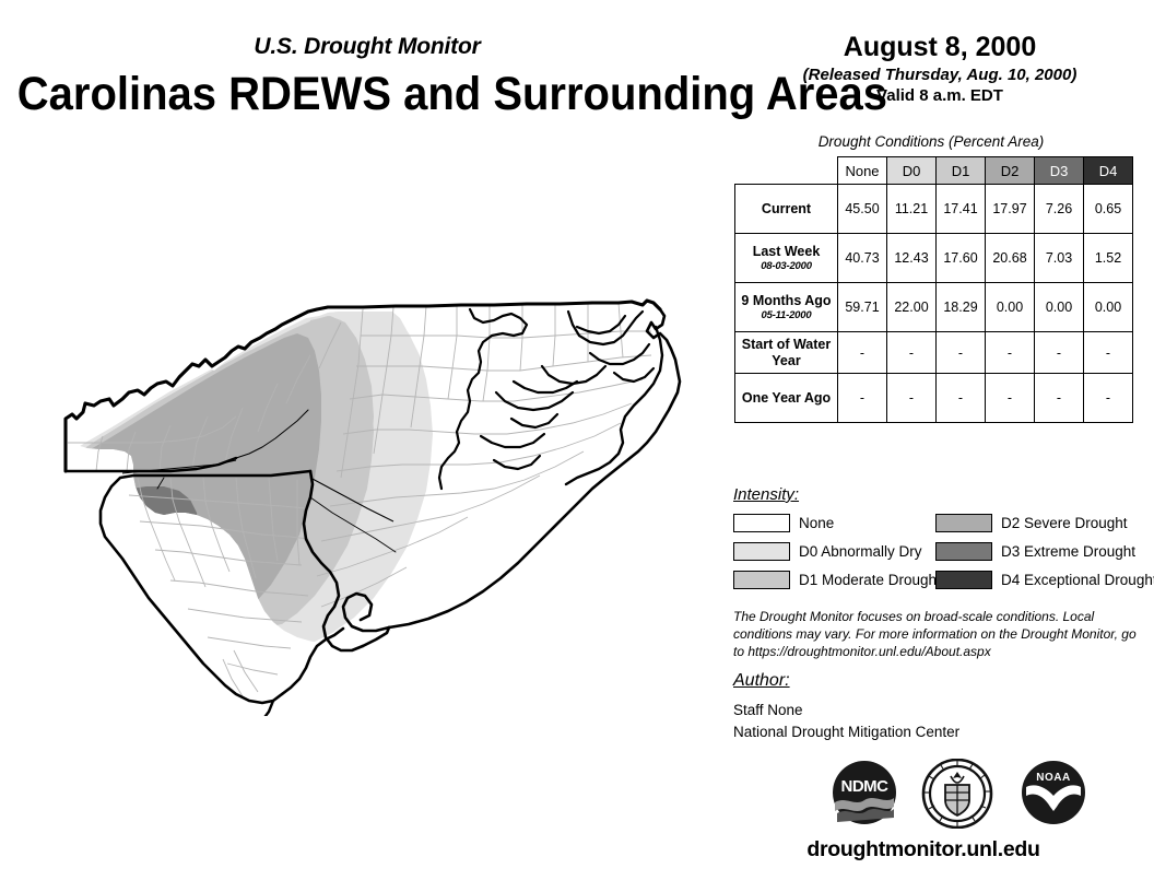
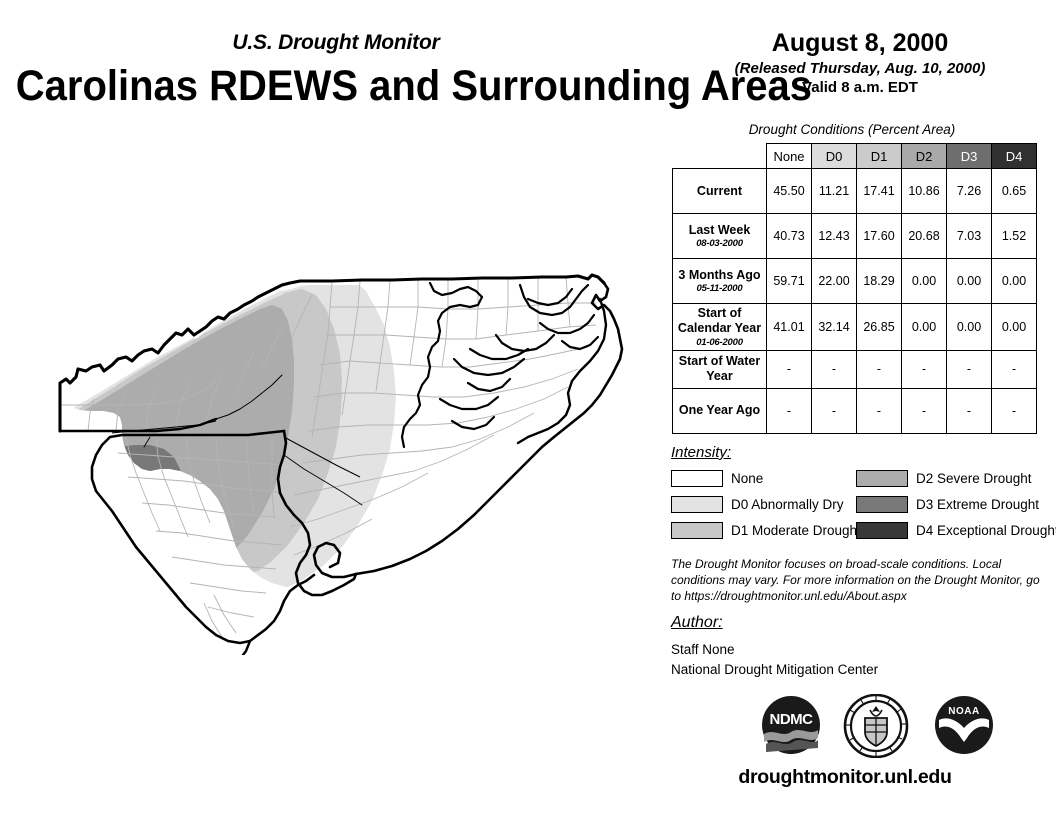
  U.S. Drought Monitor
  Carolinas RDEWS and Surrounding
  August 8, 2000
  (Released Thursday, Aug. 10, 2000)
  Valid 8 a.m. EDT
  Drought Conditions (Percent Area)
  	None	D0	D1	D2	D3	D4
- Current	45.50	11.21	17.41	17.97	7.26	0.65
+ Current	45.50	11.21	17.41	10.86	7.26	0.65
  Last Week 08-03-2000	40.73	12.43	17.60	20.68	7.03	1.52
- 9 Months Ago 05-11-2000	59.71	22.00	18.29	0.00	0.00	0.00
+ 3 Months Ago 05-11-2000	59.71	22.00	18.29	0.00	0.00	0.00
+ Start of Calendar Year 01-06-2000	41.01	32.14	26.85	0.00	0.00	0.00
  Start of Water Year	-	-	-	-	-	-
  One Year Ago	-	-	-	-	-	-
  Intensity:
  None
  D0 Abnormally Dry
  D1 Moderate Drough
  D2 Severe Drought
  D3 Extreme Drought
  D4 Exceptional Drough
  The Drought Monitor focuses on broad-scale conditions. Local conditions may vary. For more information on the Drought Monitor, go to https://droughtmonitor.unl.edu/About.aspx
  Author:
  Staff None
  National Drought Mitigation Center
  NDMC
  NOAA
  droughtmonitor.unl.edu
